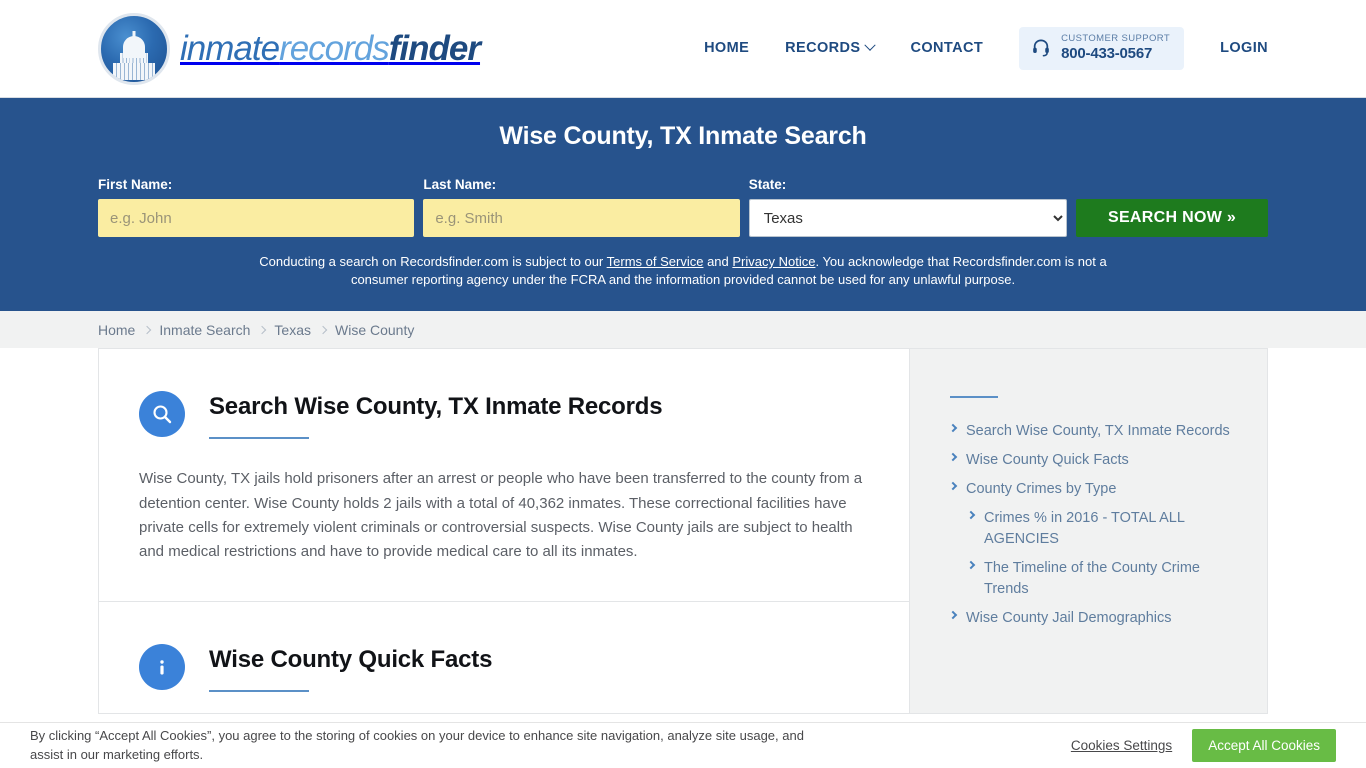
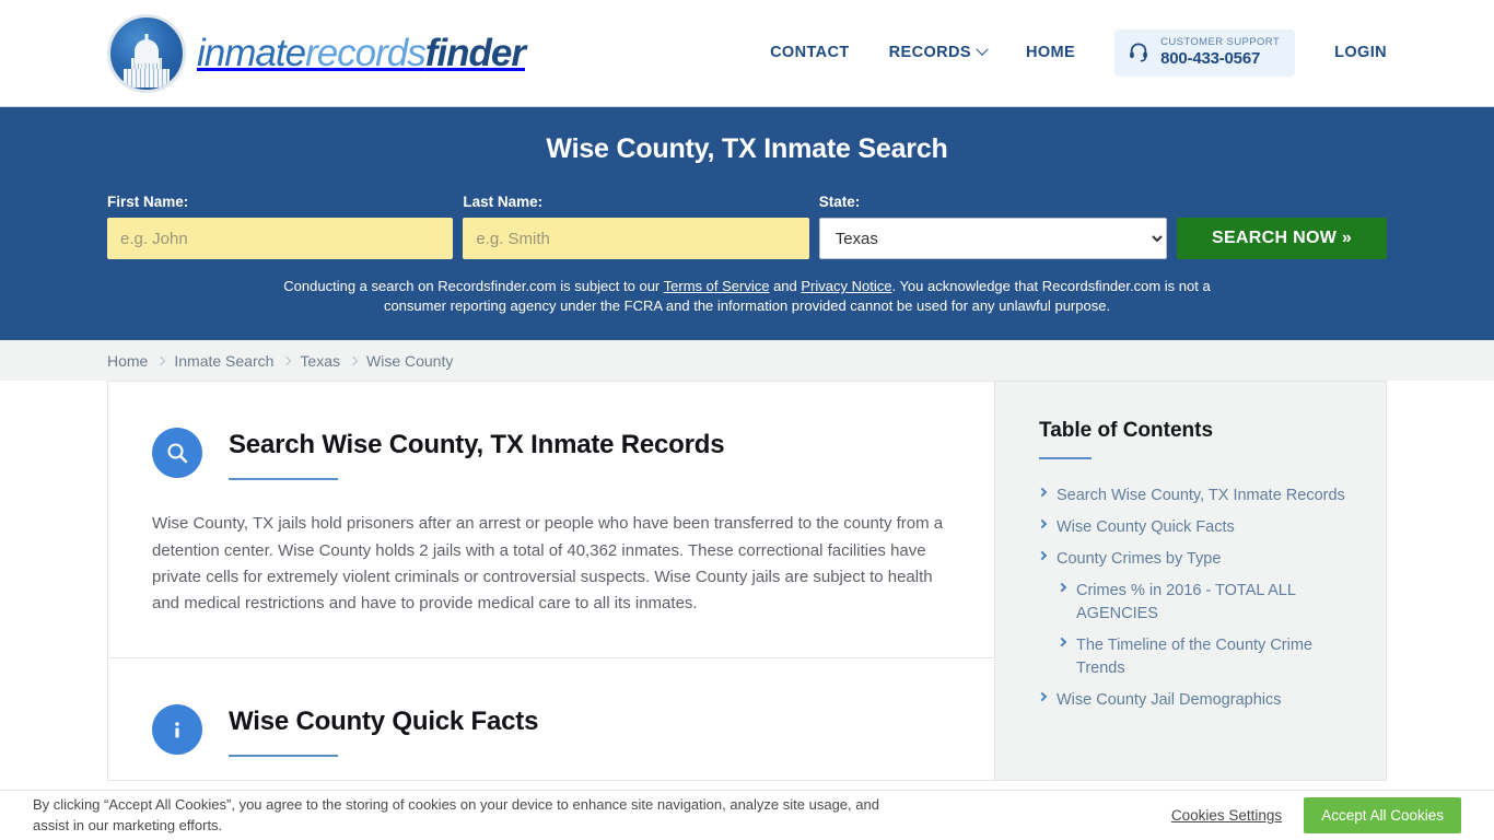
  inmaterecordsfinder
- HOME
+ CONTACT
  RECORDS
- CONTACT
+ HOME
  CUSTOMER SUPPORT
  800-433-0567
  LOGIN
  Wise County, TX Inmate Search
  First Name:
  e.g. John
  Last Name:
  e.g. Smith
  State:
  Texas
  SEARCH NOW »
  Conducting a search on Recordsfinder.com is subject to our Terms of Service and Privacy Notice. You acknowledge that Recordsfinder.com is not a consumer reporting agency under the FCRA and the information provided cannot be used for any unlawful purpose.
  Home
  Inmate Search
  Texas
  Wise County
  Search Wise County, TX Inmate Records
  Wise County, TX jails hold prisoners after an arrest or people who have been transferred to the county from a detention center. Wise County holds 2 jails with a total of 40,362 inmates. These correctional facilities have private cells for extremely violent criminals or controversial suspects. Wise County jails are subject to health and medical restrictions and have to provide medical care to all its inmates.
  Wise County Quick Facts
+ Table of Contents
  Search Wise County, TX Inmate Records
  Wise County Quick Facts
  County Crimes by Type
  Crimes % in 2016 - TOTAL ALL AGENCIES
  The Timeline of the County Crime Trends
  Wise County Jail Demographics
  By clicking “Accept All Cookies”, you agree to the storing of cookies on your device to enhance site navigation, analyze site usage, and assist in our marketing efforts.
  Cookies Settings
  Accept All Cookies
